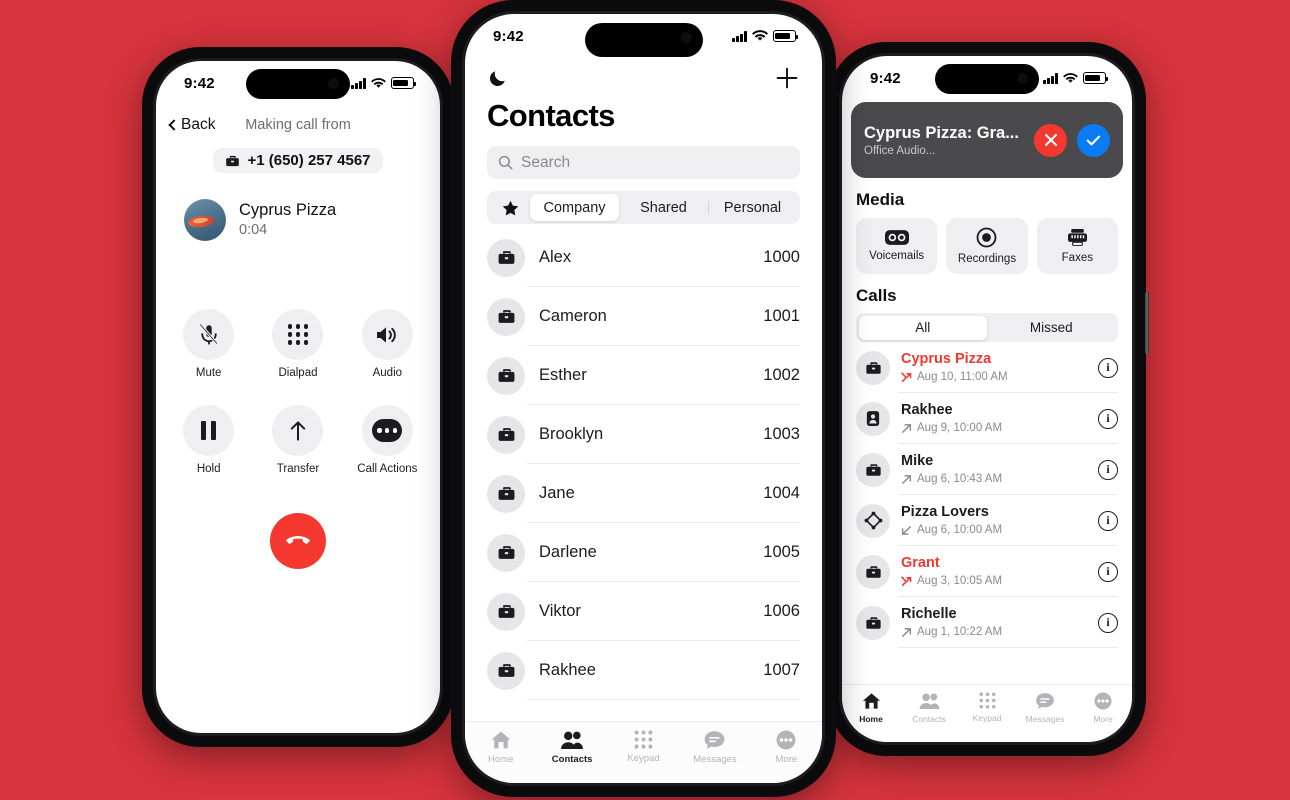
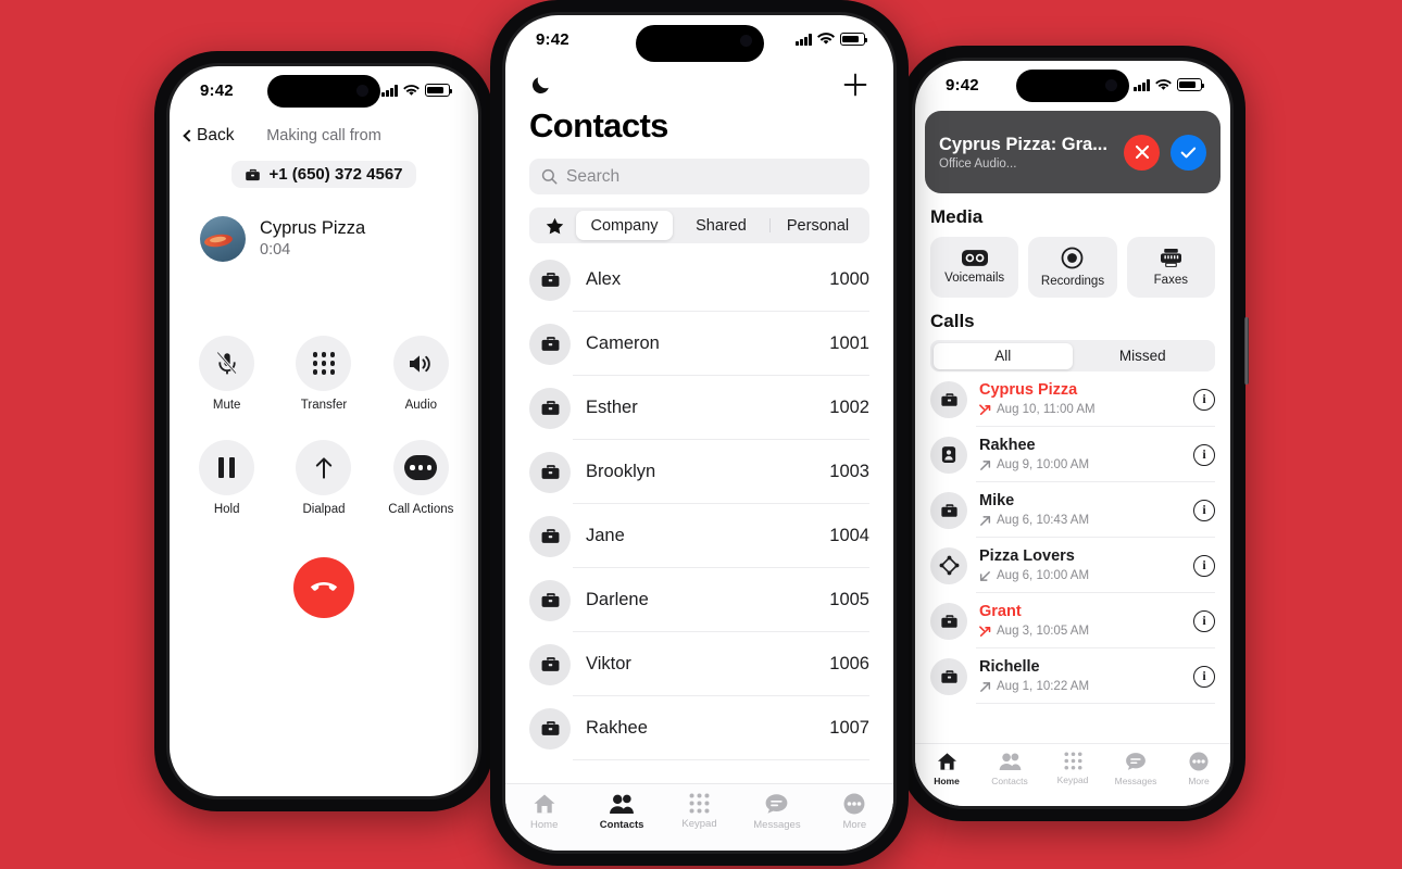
  9:42
  Back
  Making call from
- +1 (650) 257 4567
+ +1 (650) 372 4567
  Cyprus Pizza
  0:04
  Mute
- Dialpad
+ Transfer
  Audio
  Hold
- Transfer
+ Dialpad
  Call Actions
  9:42
  Cyprus Pizza: Gra...
  Office Audio...
  Media
  Voicemails
  Recordings
  Faxes
  Calls
  All
  Missed
  Cyprus Pizza
  Aug 10, 11:00 AM
  i
  Rakhee
  Aug 9, 10:00 AM
  i
  Mike
  Aug 6, 10:43 AM
  i
  Pizza Lovers
  Aug 6, 10:00 AM
  i
  Grant
  Aug 3, 10:05 AM
  i
  Richelle
  Aug 1, 10:22 AM
  i
  Home
  Contacts
  Keypad
  Messages
  More
  9:42
  Contacts
  Search
  Company
  Shared
  Personal
  Alex
  1000
  Cameron
  1001
  Esther
  1002
  Brooklyn
  1003
  Jane
  1004
  Darlene
  1005
  Viktor
  1006
  Rakhee
  1007
  Home
  Contacts
  Keypad
  Messages
  More
